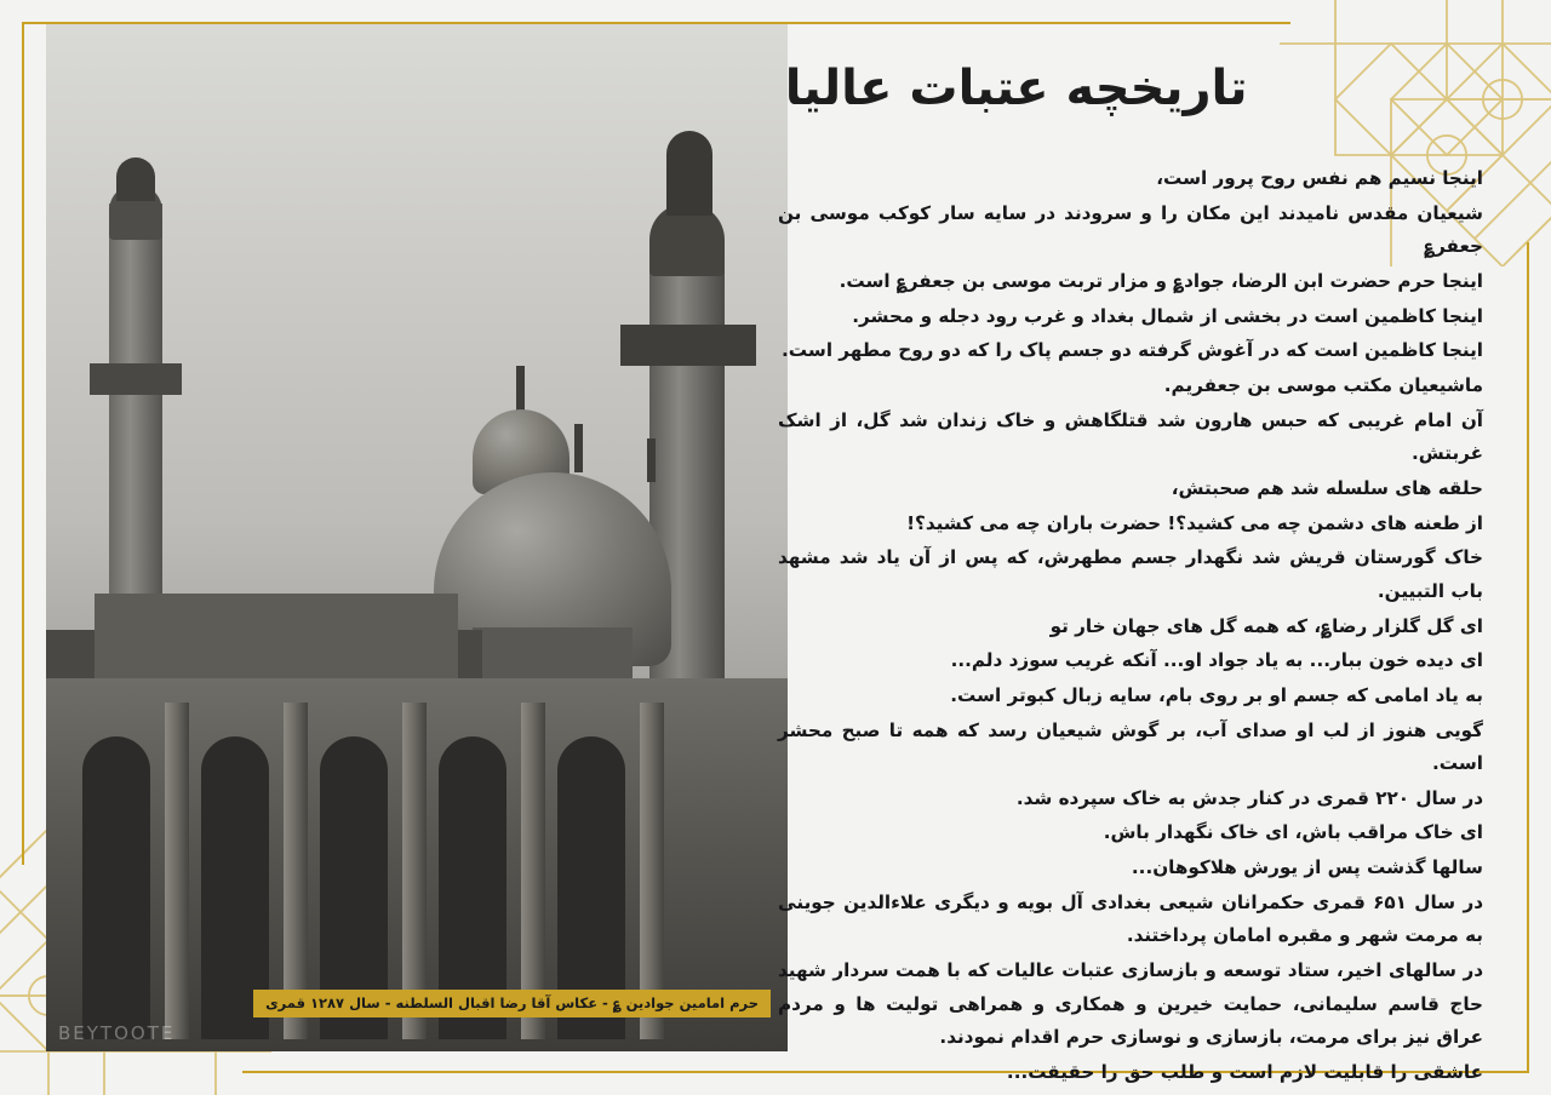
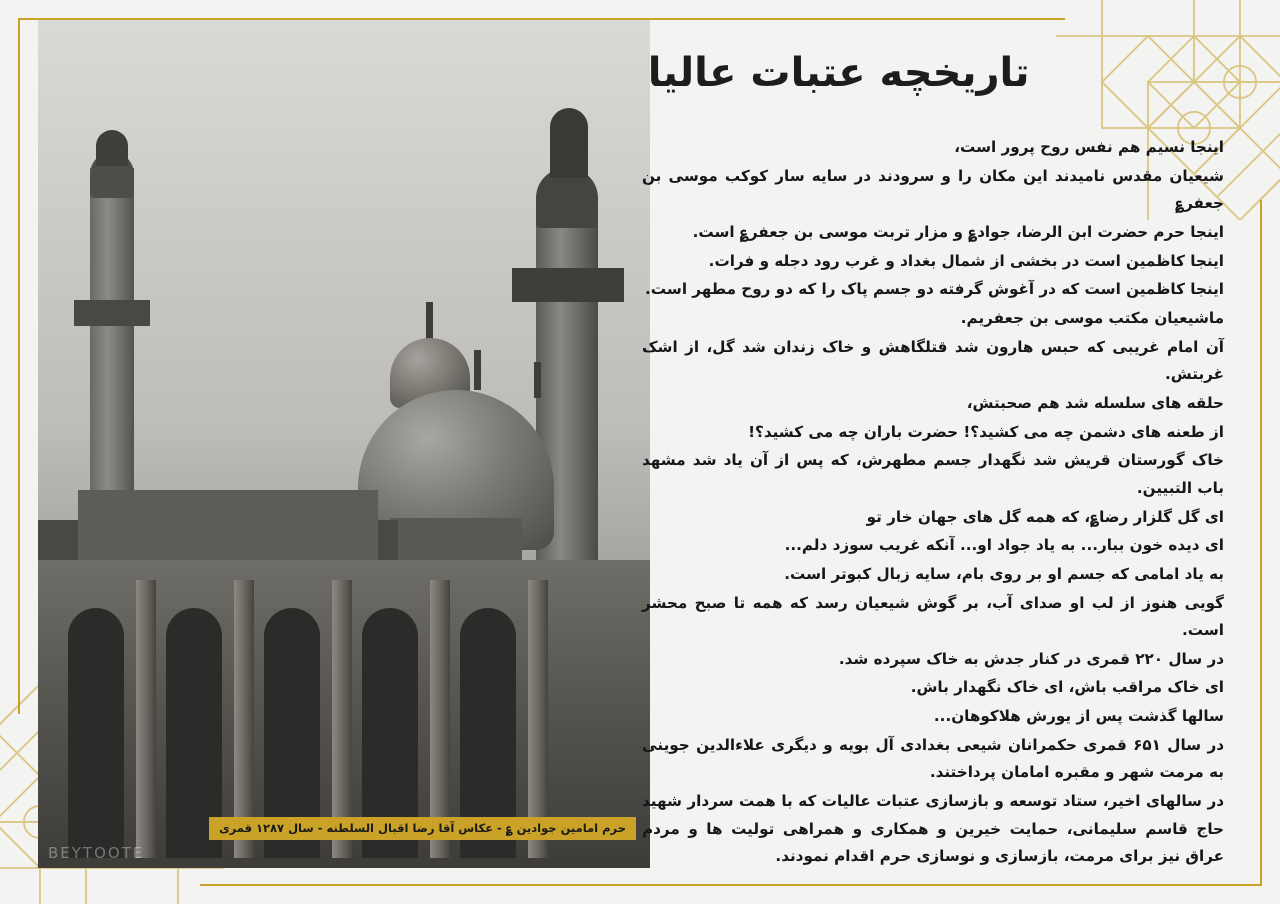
  حرم امامین جوادین ؏ - عکاس آقا رضا اقبال السلطنه - سال ۱۲۸۷ قمری
  BEYTOOTE
  اینجا نسیم هم نفس روح پرور است،
  شیعیان مقدس نامیدند این مکان را و سرودند در سایه سار کوکب موسی بن جعفر؏
  اینجا حرم حضرت ابن الرضا، جواد؏ و مزار تربت موسی بن جعفر؏ است.
- اینجا کاظمین است در بخشی از شمال بغداد و غرب رود دجله و محشر.
+ اینجا کاظمین است در بخشی از شمال بغداد و غرب رود دجله و فرات.
  اینجا کاظمین است که در آغوش گرفته دو جسم پاک را که دو روح مطهر است.
  ماشیعیان مکتب موسی بن جعفریم.
  آن امام غریبی که حبس هارون شد قتلگاهش و خاک زندان شد گل، از اشک غربتش.
  حلقه های سلسله شد هم صحبتش،
  از طعنه های دشمن چه می کشید؟! حضرت باران چه می کشید؟!
  خاک گورستان قریش شد نگهدار جسم مطهرش، که پس از آن یاد شد مشهد باب التبیین.
  ای گل گلزار رضا؏، که همه گل های جهان خار تو
  ای دیده خون ببار... به یاد جواد او... آنکه غریب سوزد دلم...
  به یاد امامی که جسم او بر روی بام، سایه زبال کبوتر است.
  گویی هنوز از لب او صدای آب، بر گوش شیعیان رسد که همه تا صبح محشر است.
  در سال ۲۲۰ قمری در کنار جدش به خاک سپرده شد.
  ای خاک مراقب باش، ای خاک نگهدار باش.
  سالها گذشت پس از یورش هلاکوهان...
  در سال ۶۵۱ قمری حکمرانان شیعی بغدادی آل بویه و دیگری علاءالدین جوینی به مرمت شهر و مقبره امامان پرداختند.
  در سالهای اخیر، ستاد توسعه و بازسازی عتبات عالیات که با همت سردار شهید حاج قاسم سلیمانی، حمایت خیرین و همکاری و همراهی تولیت ها و مردم عراق نیز برای مرمت، بازسازی و نوسازی حرم اقدام نمودند.
- عاشقی را قابلیت لازم است و طلب حق را حقیقت...
